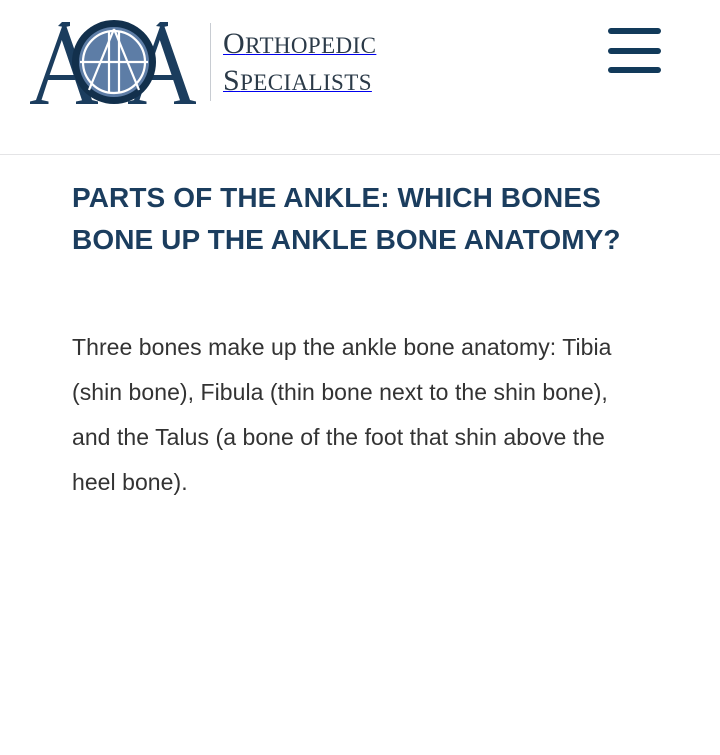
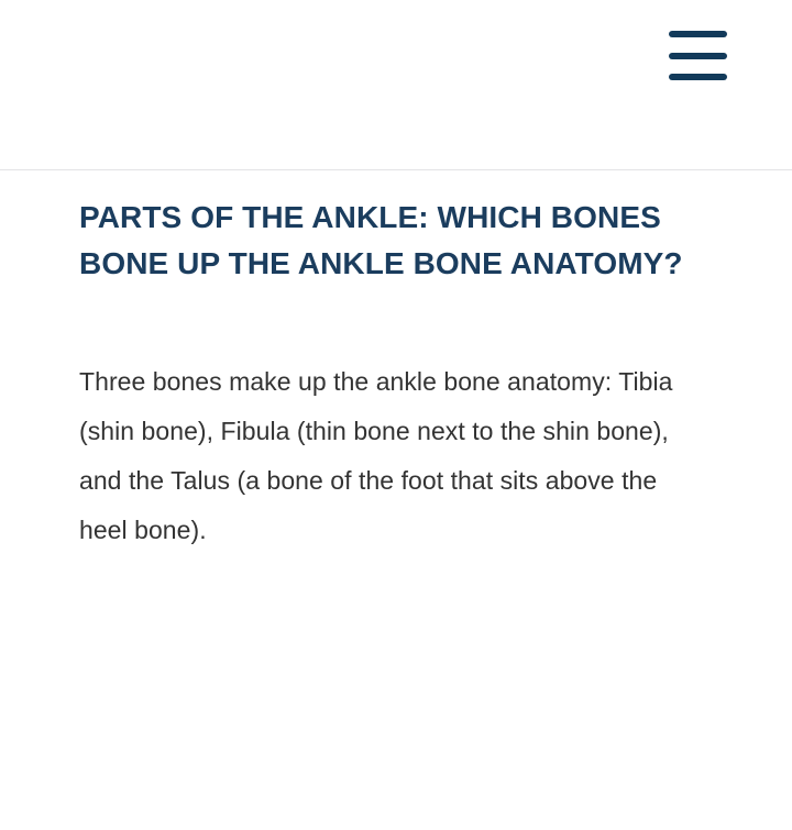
- ORTHOPEDIC
- SPECIALISTS
  PARTS OF THE ANKLE: WHICH BONES BONE UP THE ANKLE BONE ANATOMY?
- Three bones make up the ankle bone anatomy: Tibia (shin bone), Fibula (thin bone next to the shin bone), and the Talus (a bone of the foot that shin above the heel bone).
+ Three bones make up the ankle bone anatomy: Tibia (shin bone), Fibula (thin bone next to the shin bone), and the Talus (a bone of the foot that sits above the heel bone).
